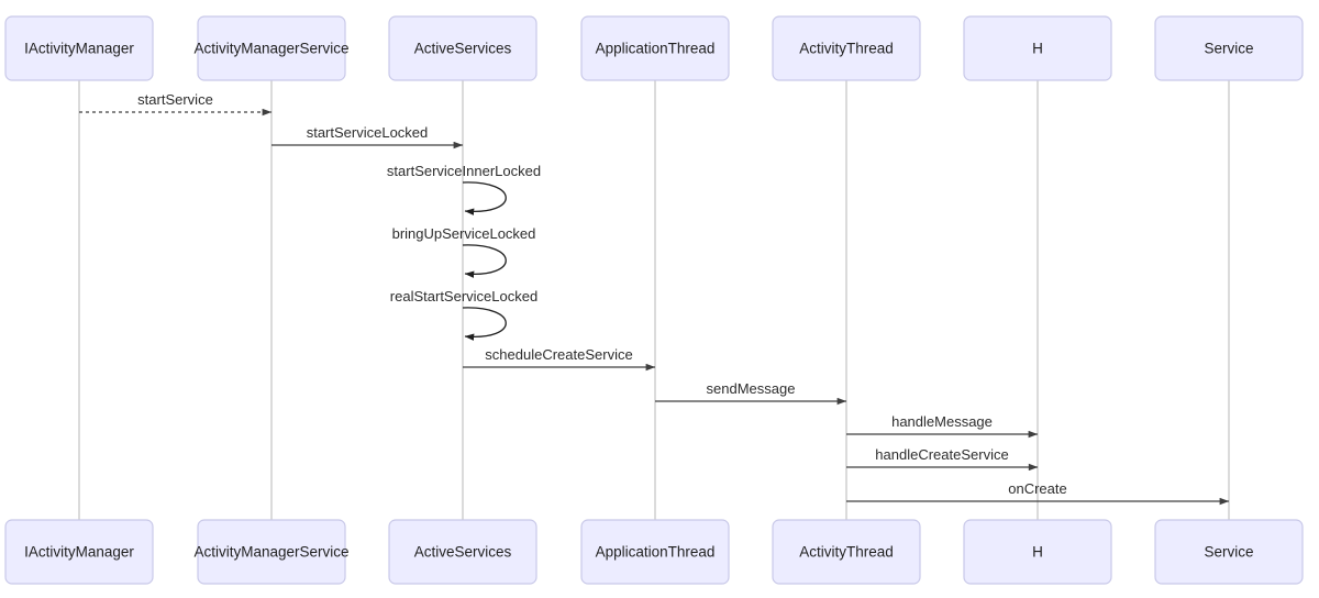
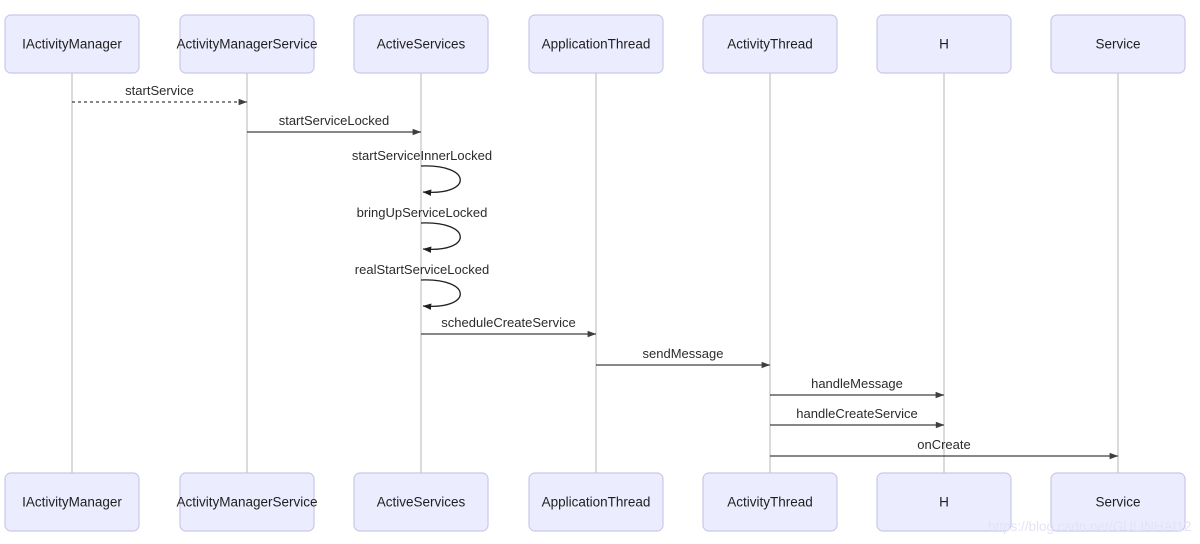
  startService
  startServiceLocked
  startServiceInnerLocked
  bringUpServiceLocked
  realStartServiceLocked
  scheduleCreateService
  sendMessage
  handleMessage
  handleCreateService
  onCreate
  IActivityManager
  ActivityManagerService
  ActiveServices
  ApplicationThread
  ActivityThread
  H
  Service
  IActivityManager
  ActivityManagerService
  ActiveServices
  ApplicationThread
  ActivityThread
  H
  Service
+ https://blog.csdn.net/GULINHAI12
